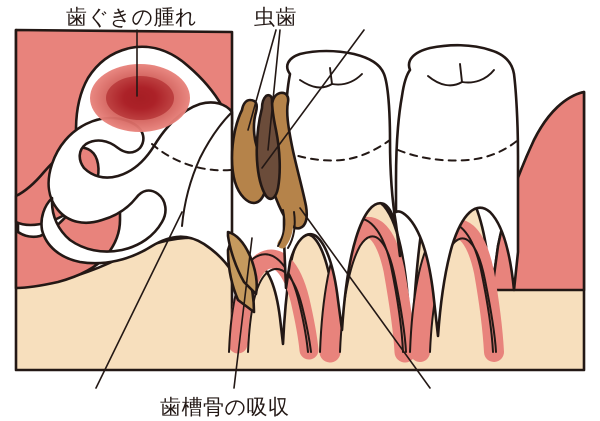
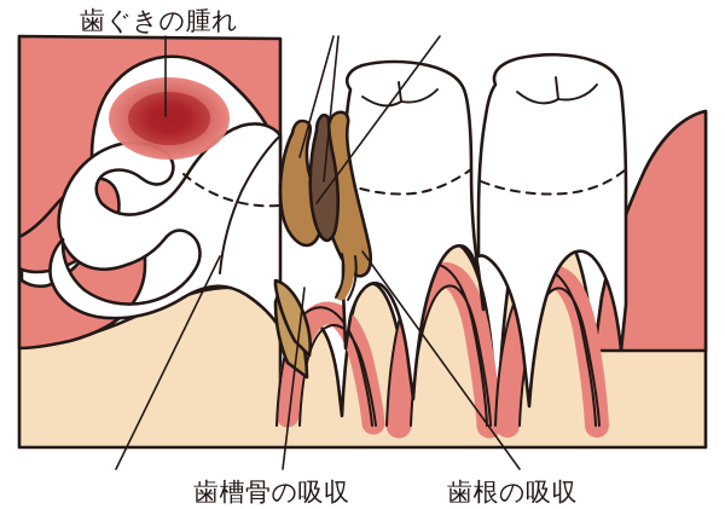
  歯ぐきの腫れ
- 虫歯
  歯槽骨の吸収
+ 歯根の吸収
